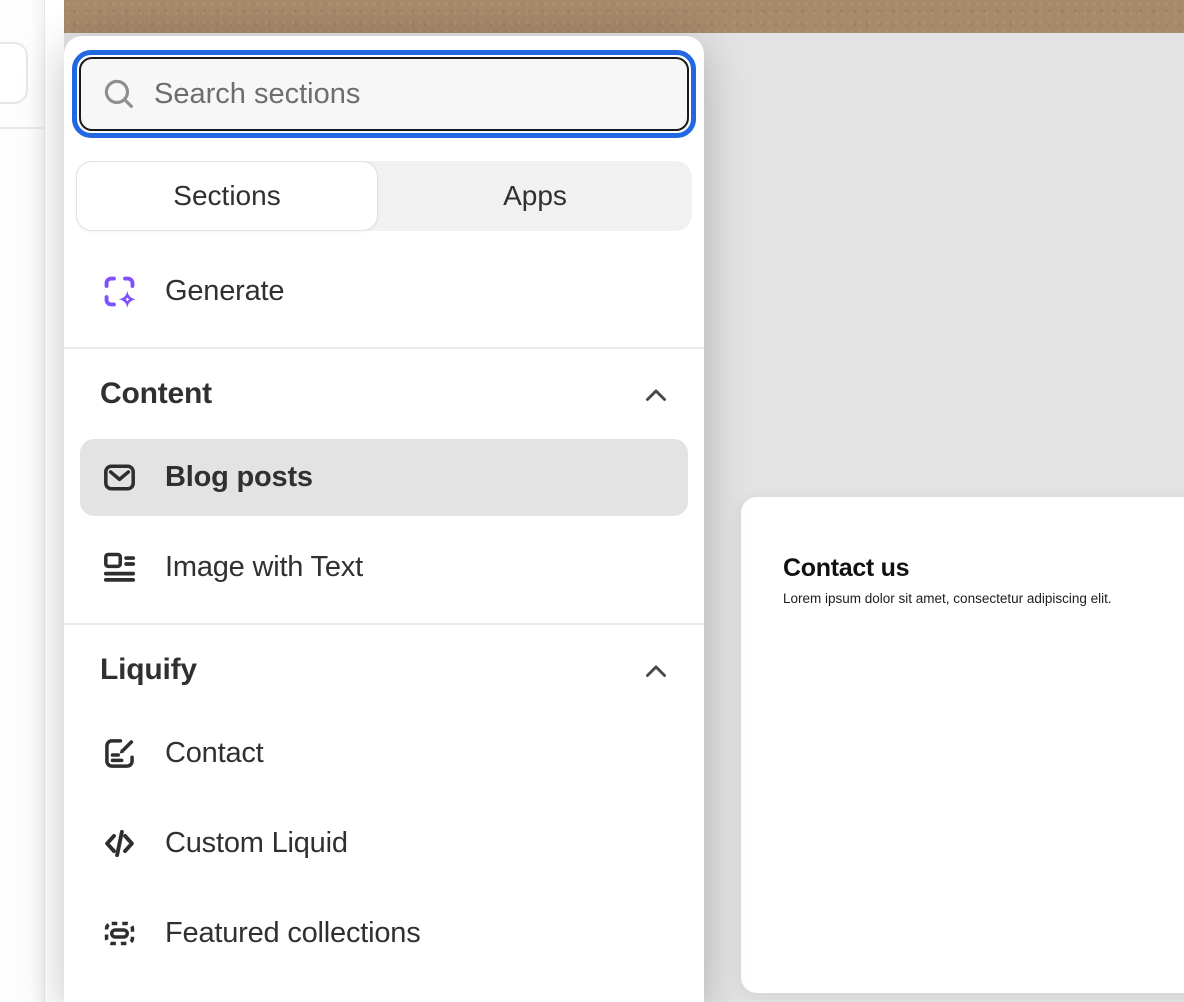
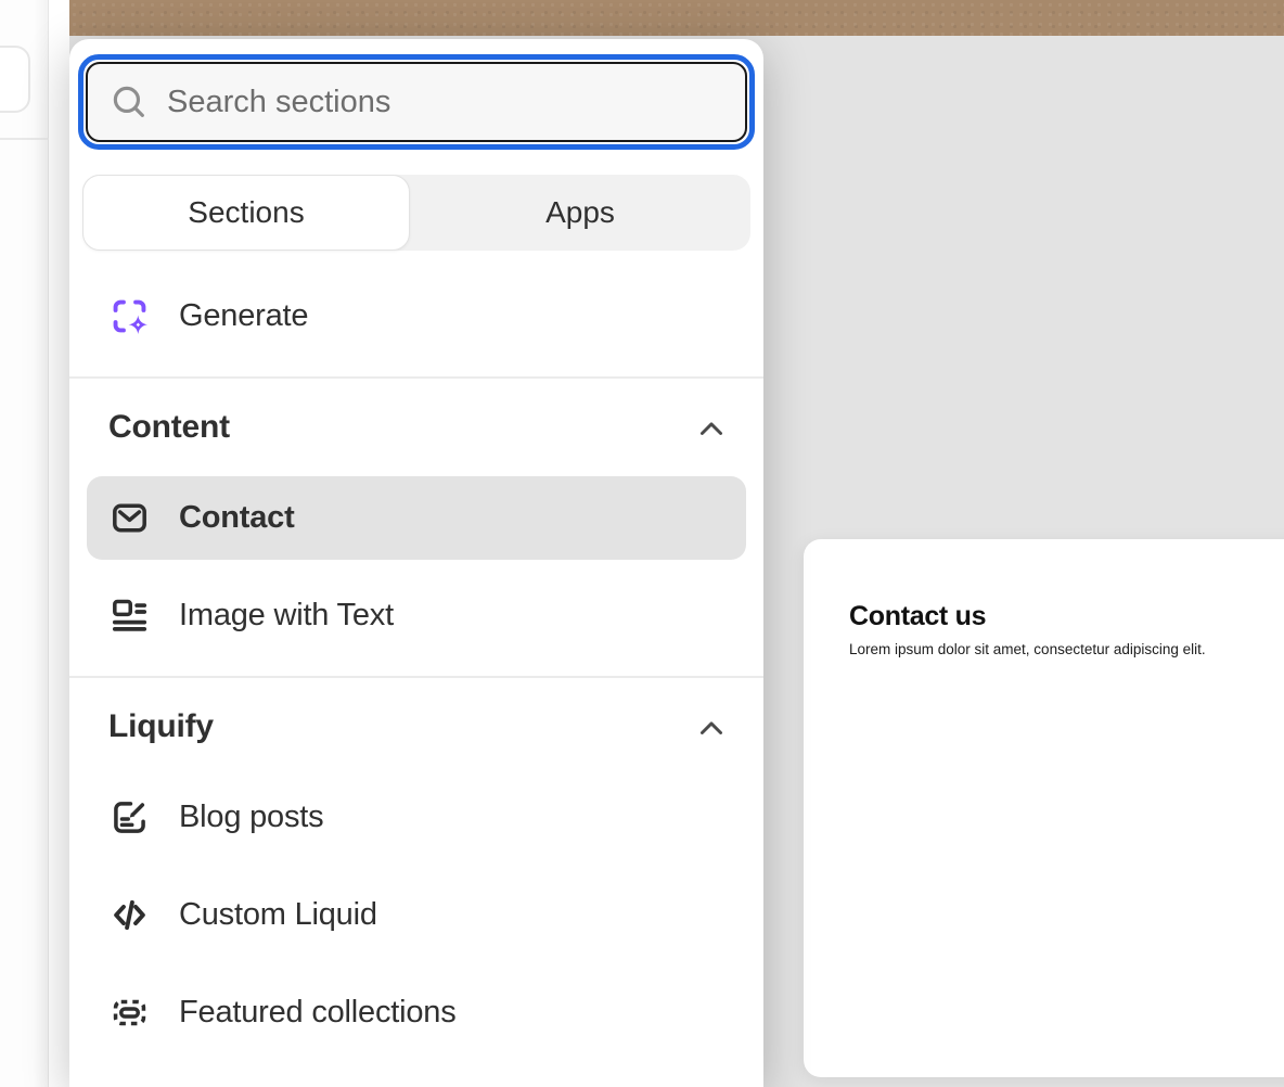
  Contact us
  Lorem ipsum dolor sit amet, consectetur adipiscing elit.
  Search sections
  Sections
  Apps
  Generate
  Content
- Blog posts
+ Contact
  Image with Text
  Liquify
- Contact
+ Blog posts
  Custom Liquid
  Featured collections
